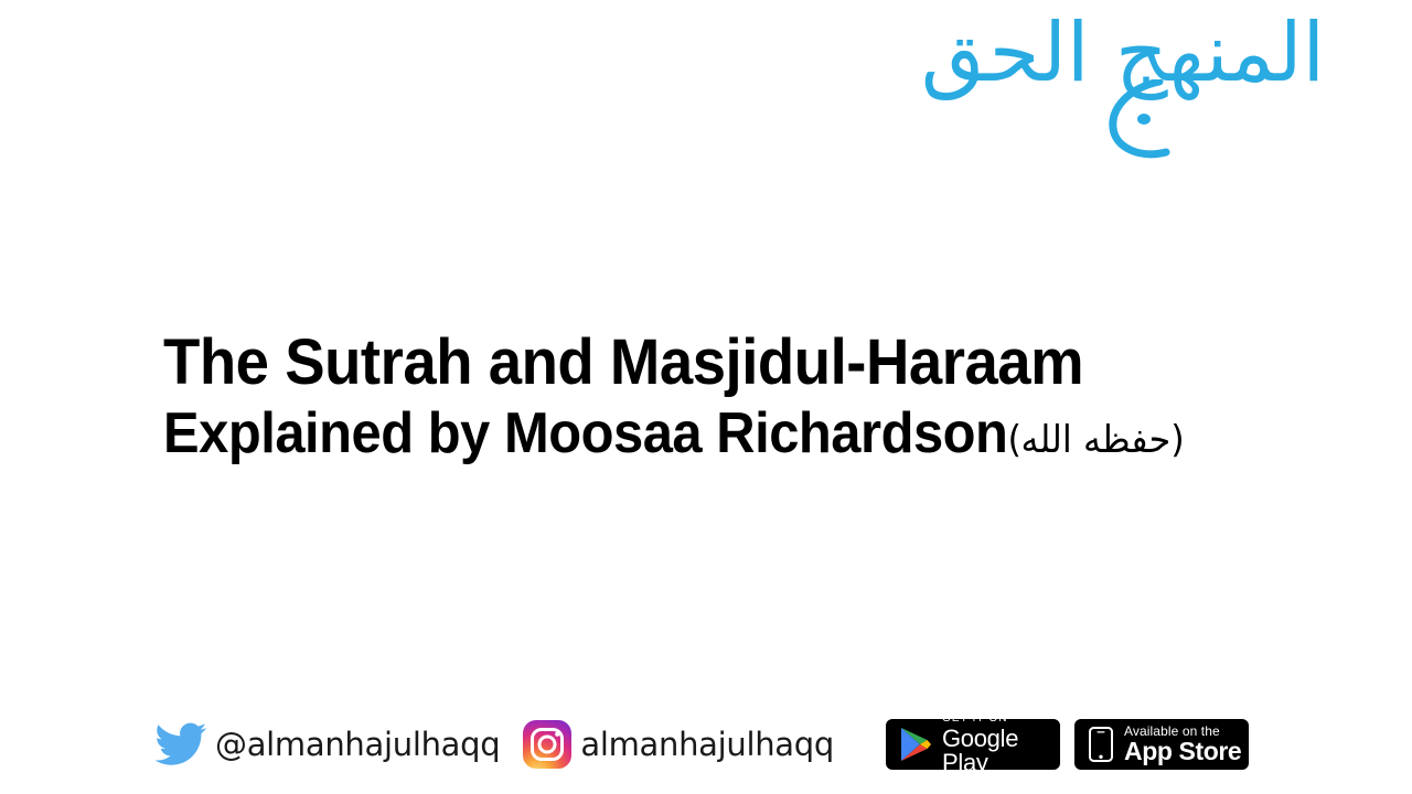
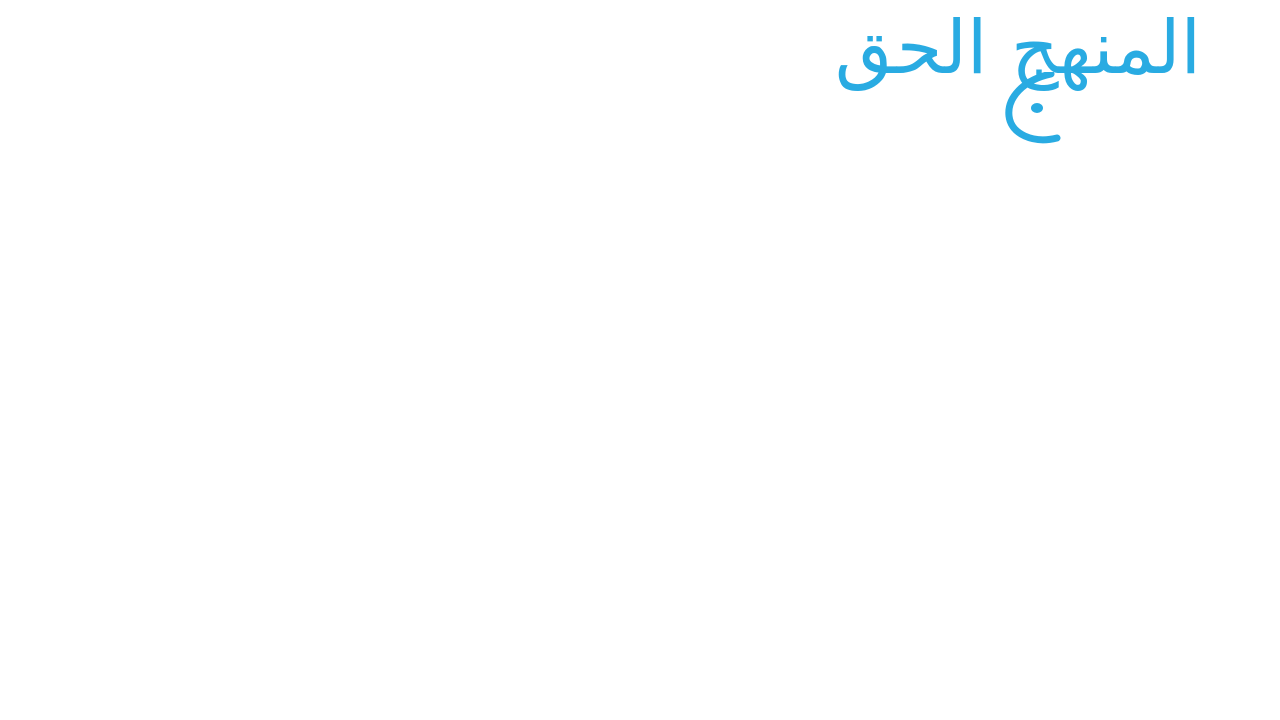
  المنهج الحق
- The Sutrah and Masjidul-Haraam
- Explained by Moosaa Richardson (حفظه الله)
- @almanhajulhaqq
- almanhajulhaqq
- GET IT ON
- Google Play
- Available on the
- App Store
